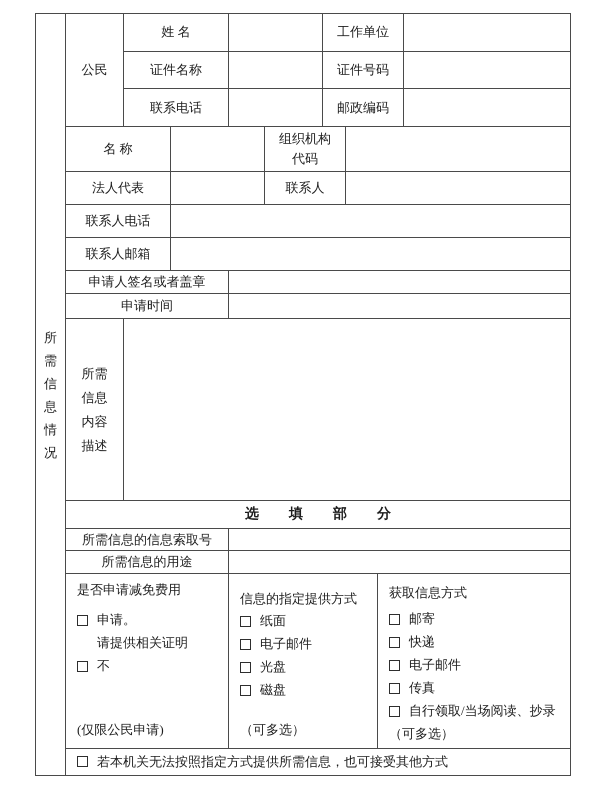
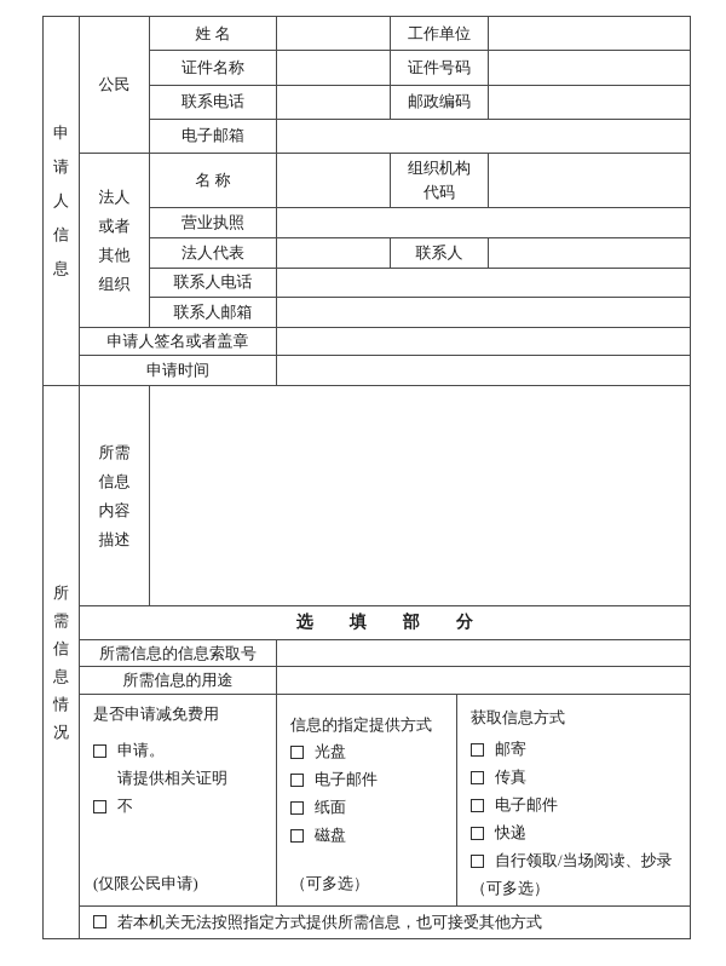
+ 申请人信息
  所需信息情况
  公民
  姓 名
  工作单位
  证件名称
  证件号码
  联系电话
  邮政编码
+ 电子邮箱
+ 法人或者其他组织
  名 称
  组织机构代码
+ 营业执照
  法人代表
  联系人
  联系人电话
  联系人邮箱
  申请人签名或者盖章
  申请时间
  所需信息内容描述
  选 填 部 分
  所需信息的信息索取号
  所需信息的用途
  是否申请减免费用
  申请。
  请提供相关证明
  不
  (仅限公民申请)
  信息的指定提供方式
- 纸面
+ 光盘
  电子邮件
- 光盘
+ 纸面
  磁盘
  （可多选）
  获取信息方式
  邮寄
- 快递
+ 传真
  电子邮件
- 传真
+ 快递
  自行领取/当场阅读、抄录
  （可多选）
  若本机关无法按照指定方式提供所需信息，也可接受其他方式
